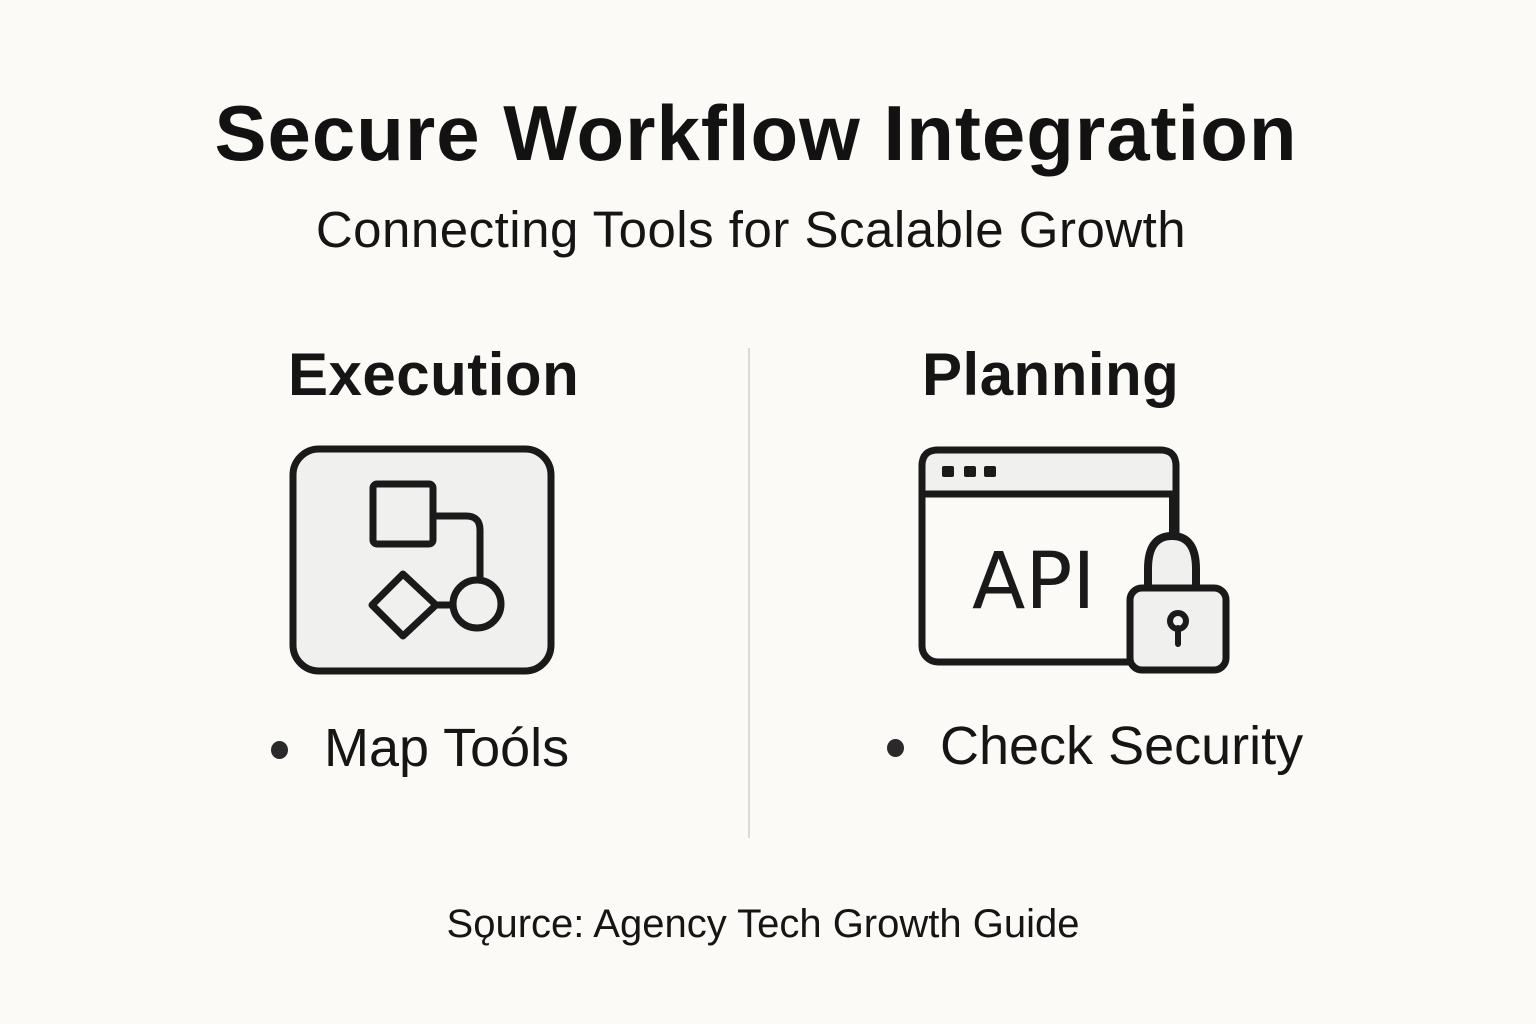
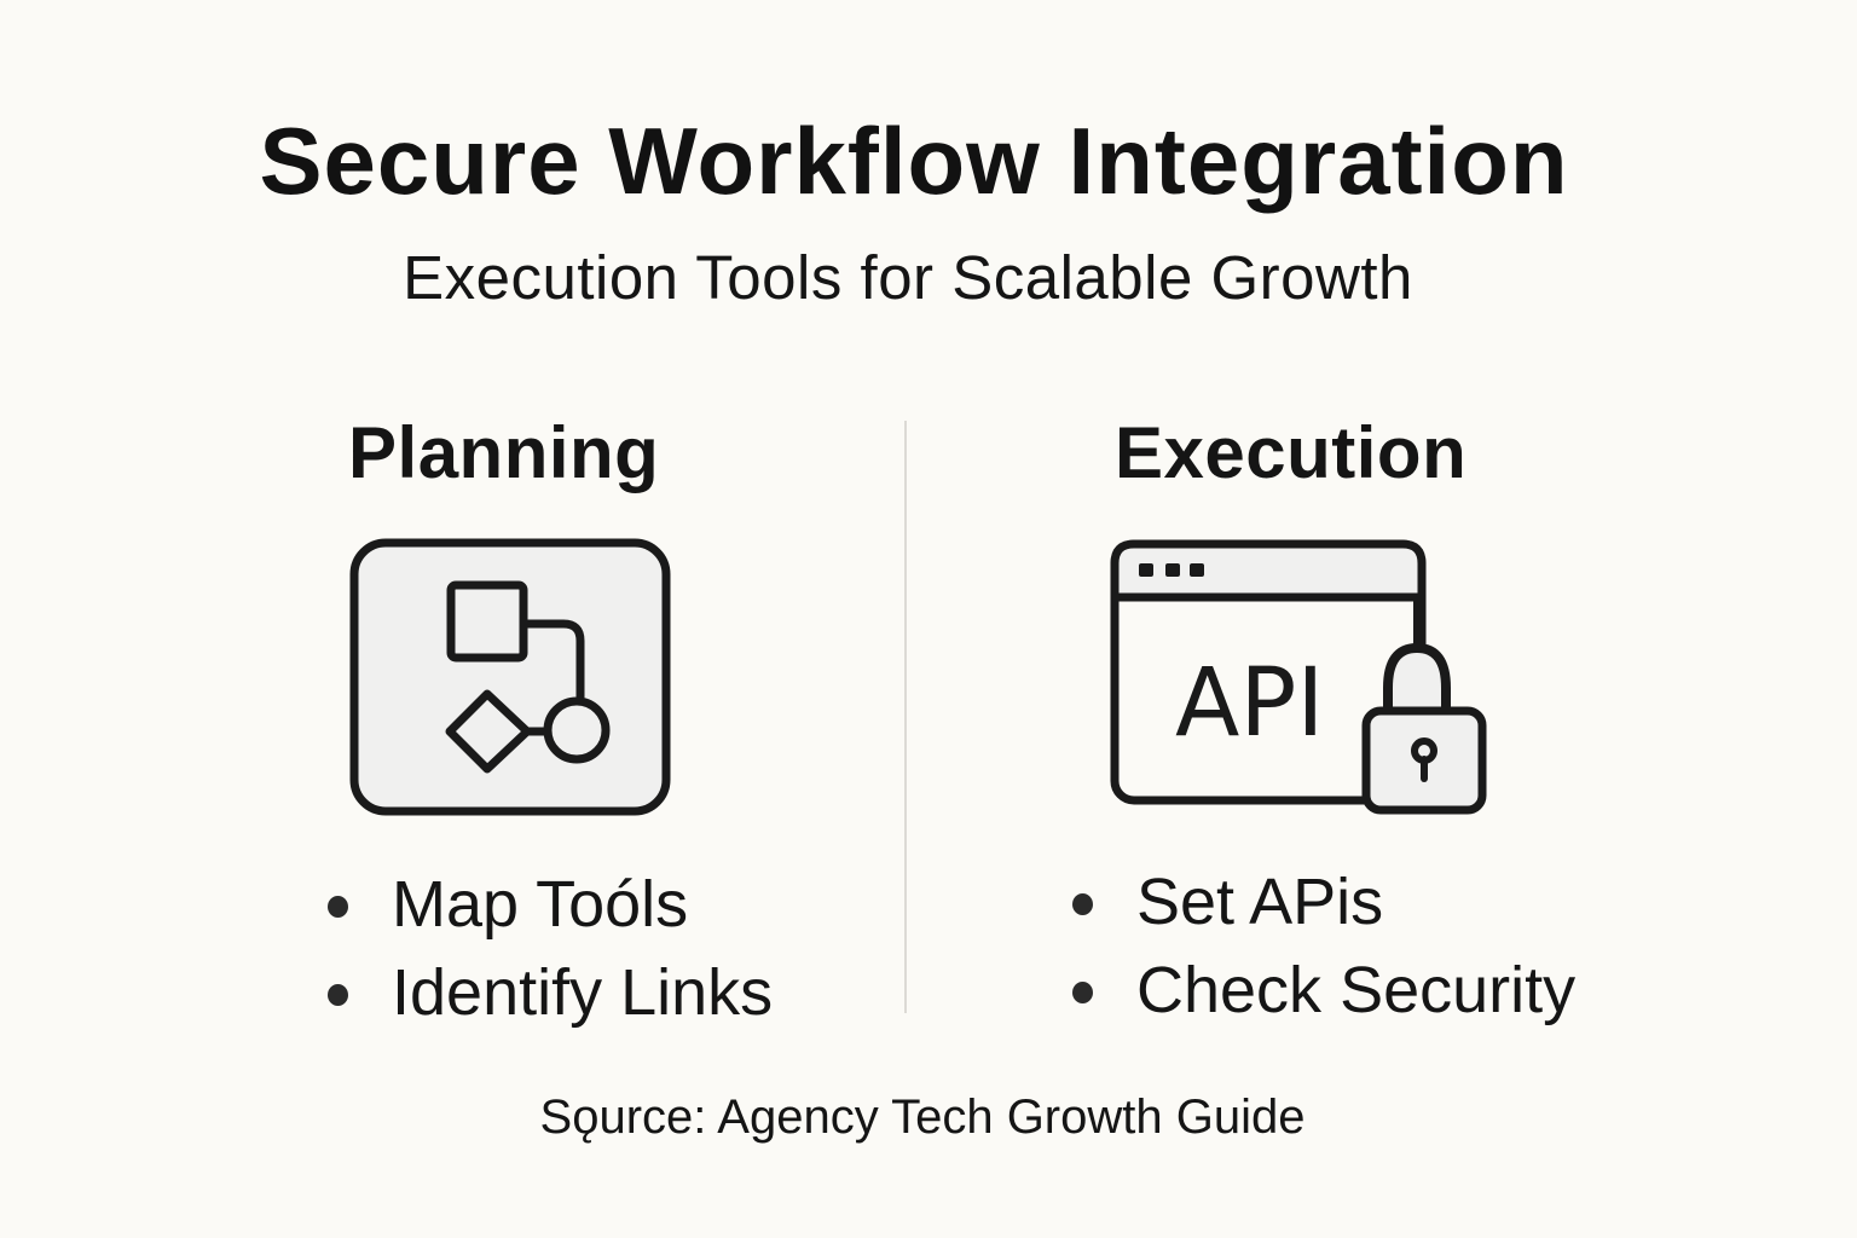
  Secure Workflow Integration
- Connecting Tools for Scalable Growth
+ Execution Tools for Scalable Growth
- Execution
+ Planning
  Map Toóls
+ Identify Links
- Planning
+ Execution
  API
+ Set APis
  Check Security
  Sǫurce: Agency Tech Growth Guide
